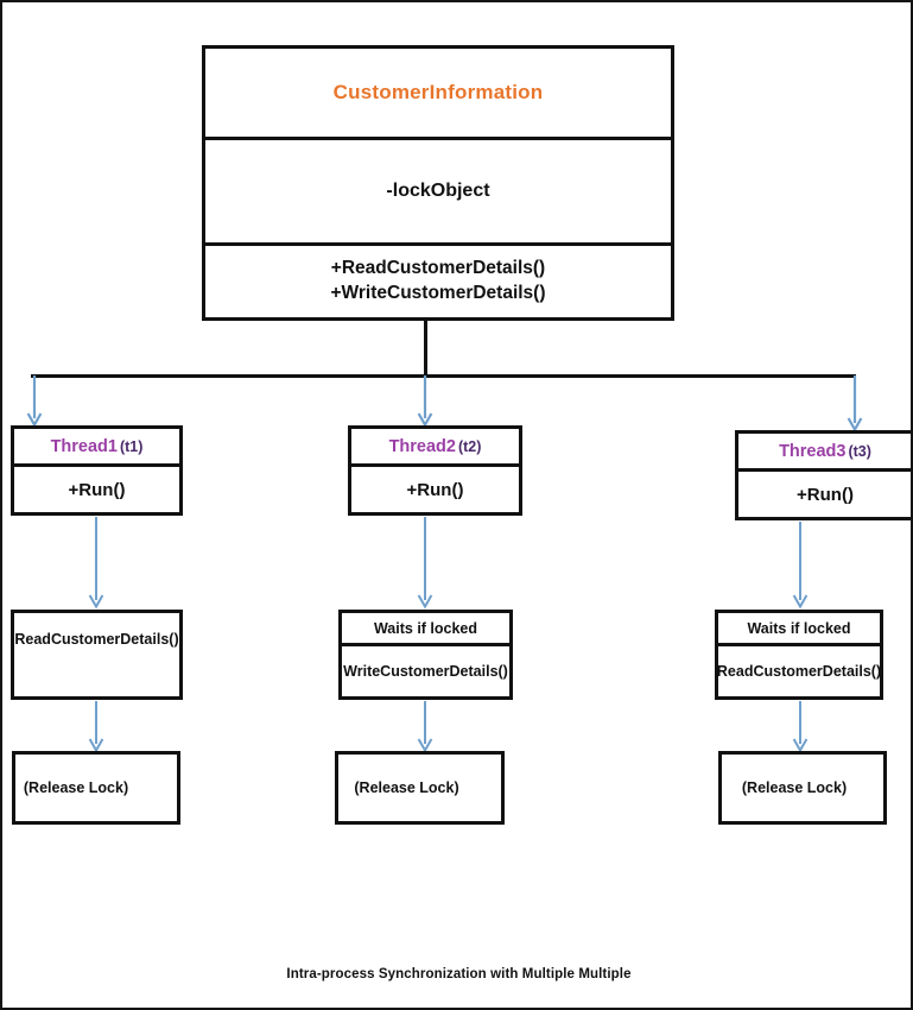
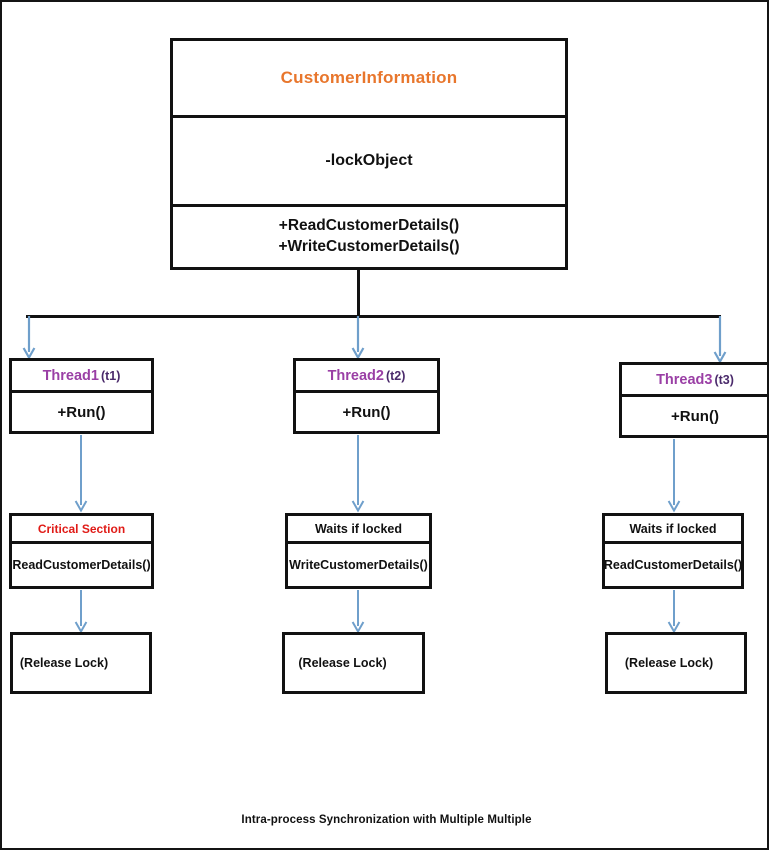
  CustomerInformation
  -lockObject
  +ReadCustomerDetails()
  +WriteCustomerDetails()
  Thread1
  (t1)
  +Run()
  Thread2
  (t2)
  +Run()
  Thread3
  (t3)
  +Run()
+ Critical Section
  ReadCustomerDetails()
  Waits if locked
  WriteCustomerDetails()
  Waits if locked
  ReadCustomerDetails()
  (Release Lock)
  (Release Lock)
  (Release Lock)
  Intra-process Synchronization with Multiple Multiple
